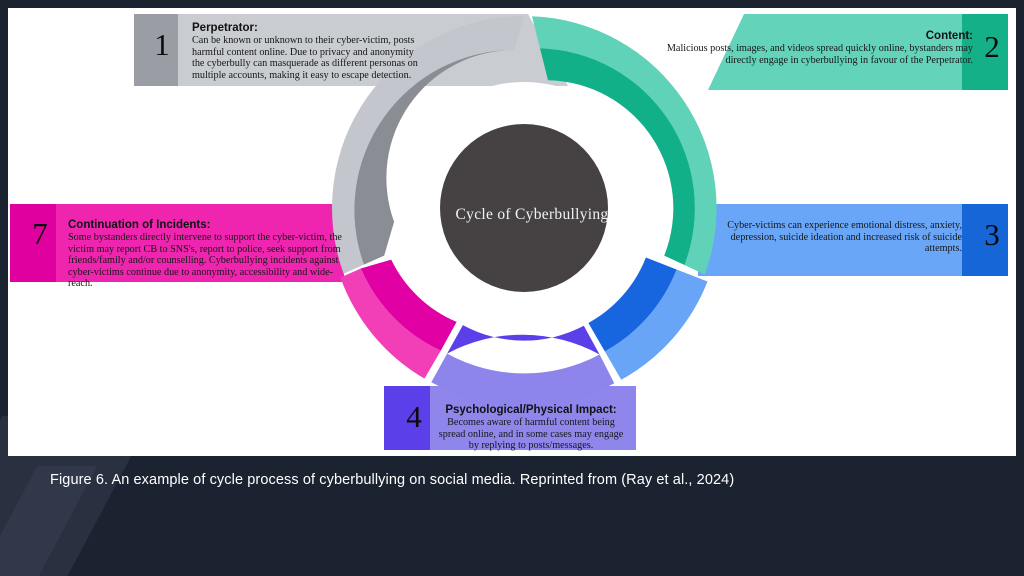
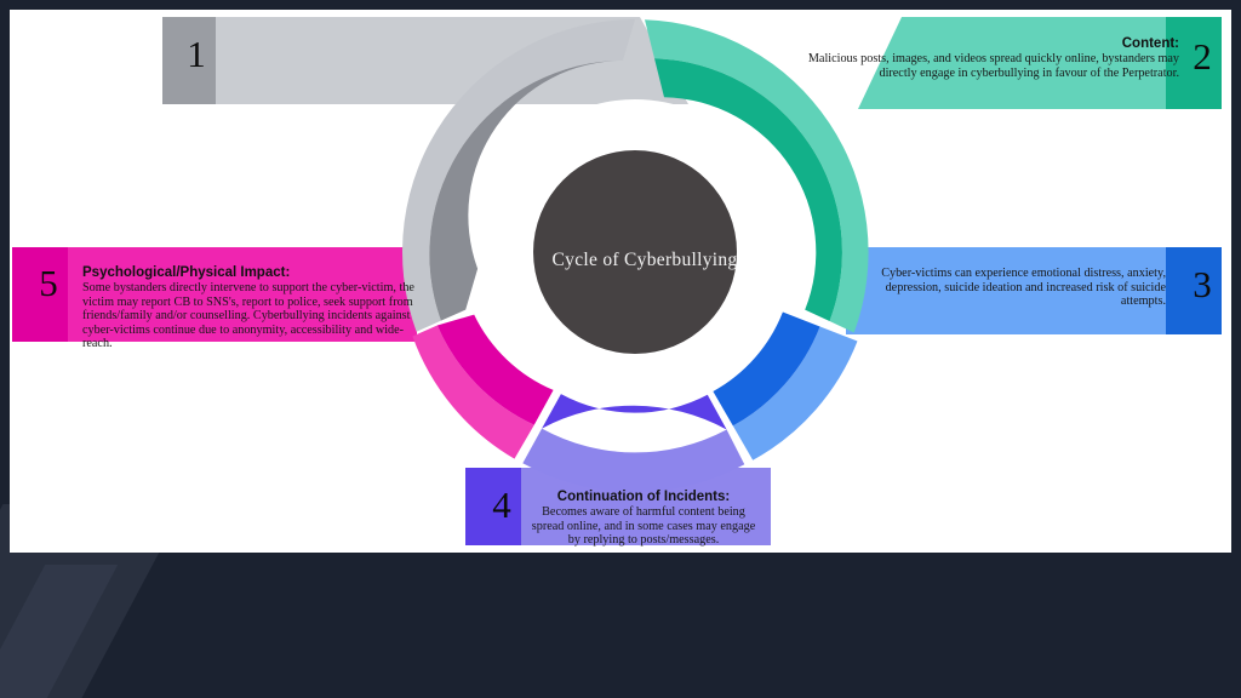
- Perpetrator:
- Can be known or unknown to their cyber-victim, posts harmful content online. Due to privacy and anonymity the cyberbully can masquerade as different personas on multiple accounts, making it easy to escape detection.
  1
  Content:
  Malicious posts, images, and videos spread quickly online, bystanders may directly engage in cyberbullying in favour of the Perpetrator.
  2
  Cyber-victims can experience emotional distress, anxiety, depression, suicide ideation and increased risk of suicide attempts.
  3
- Psychological/Physical Impact:
+ Continuation of Incidents:
  Becomes aware of harmful content being spread online, and in some cases may engage by replying to posts/messages.
  4
- Continuation of Incidents:
+ Psychological/Physical Impact:
  Some bystanders directly intervene to support the cyber-victim, the victim may report CB to SNS's, report to police, seek support from friends/family and/or counselling. Cyberbullying incidents against cyber-victims continue due to anonymity, accessibility and wide-reach.
- 7
+ 5
  Cycle of Cyberbullying
- Figure 6. An example of cycle process of cyberbullying on social media. Reprinted from (Ray et al., 2024)
